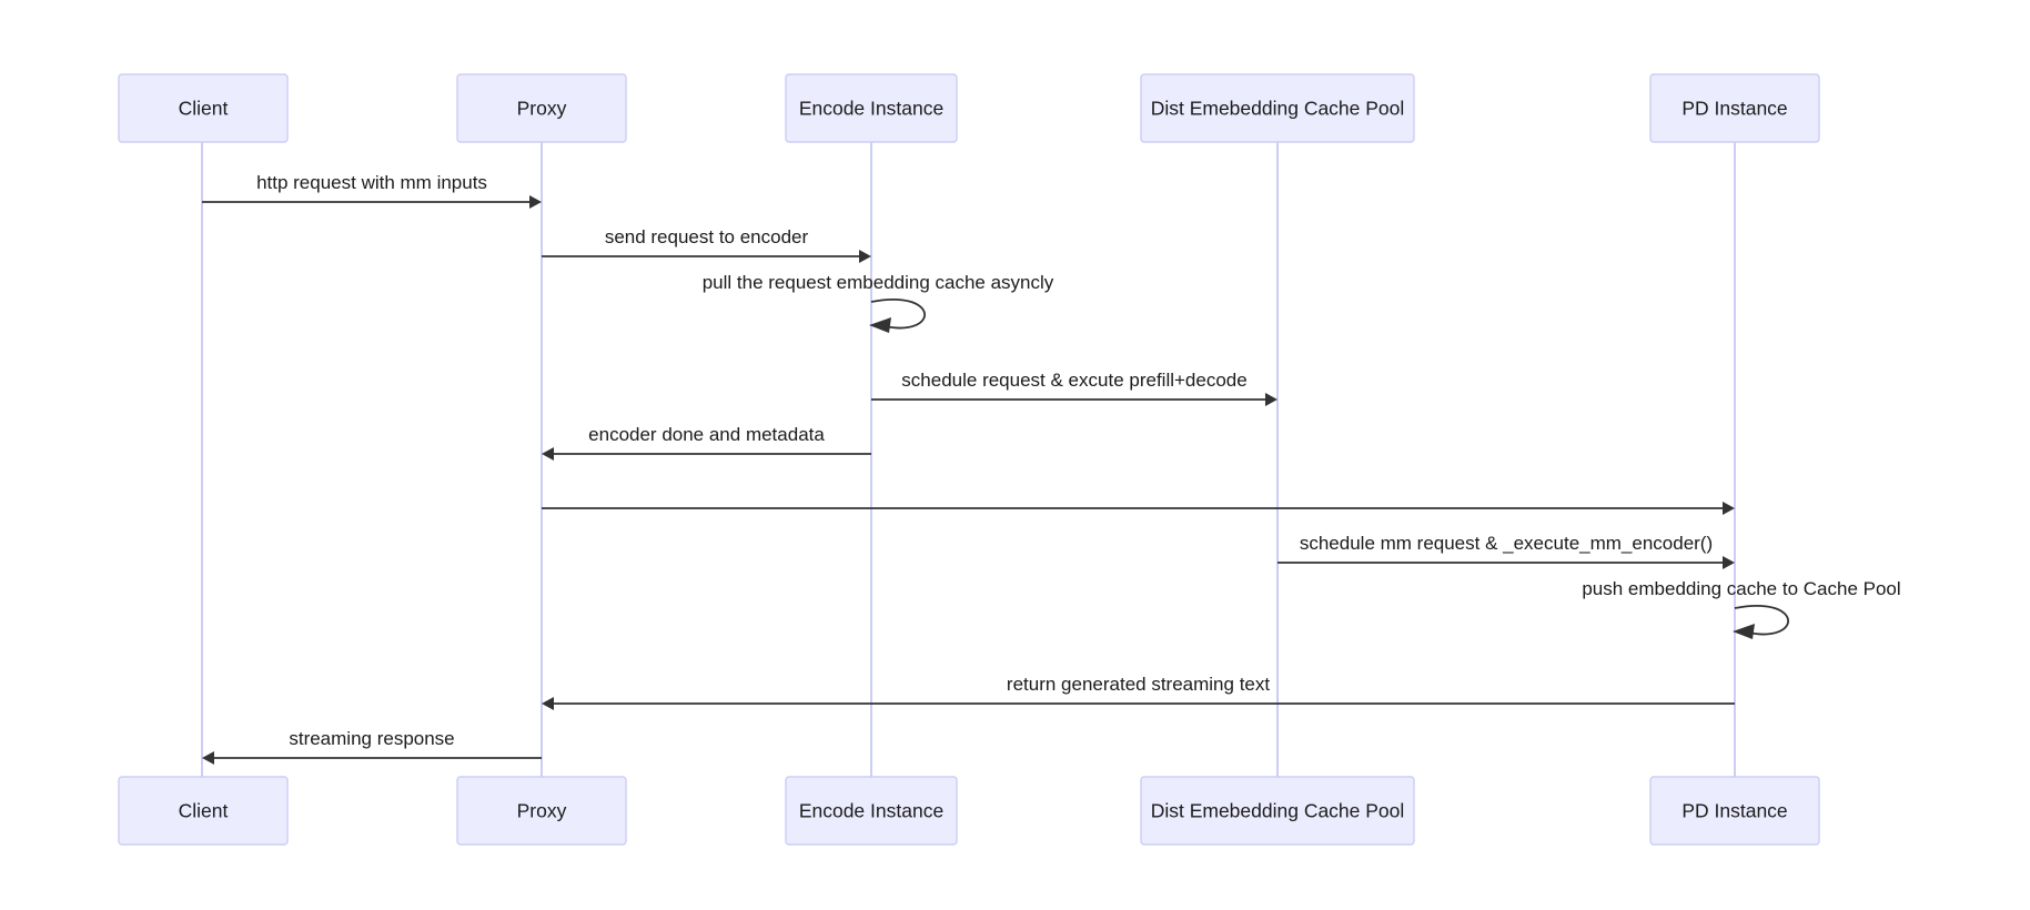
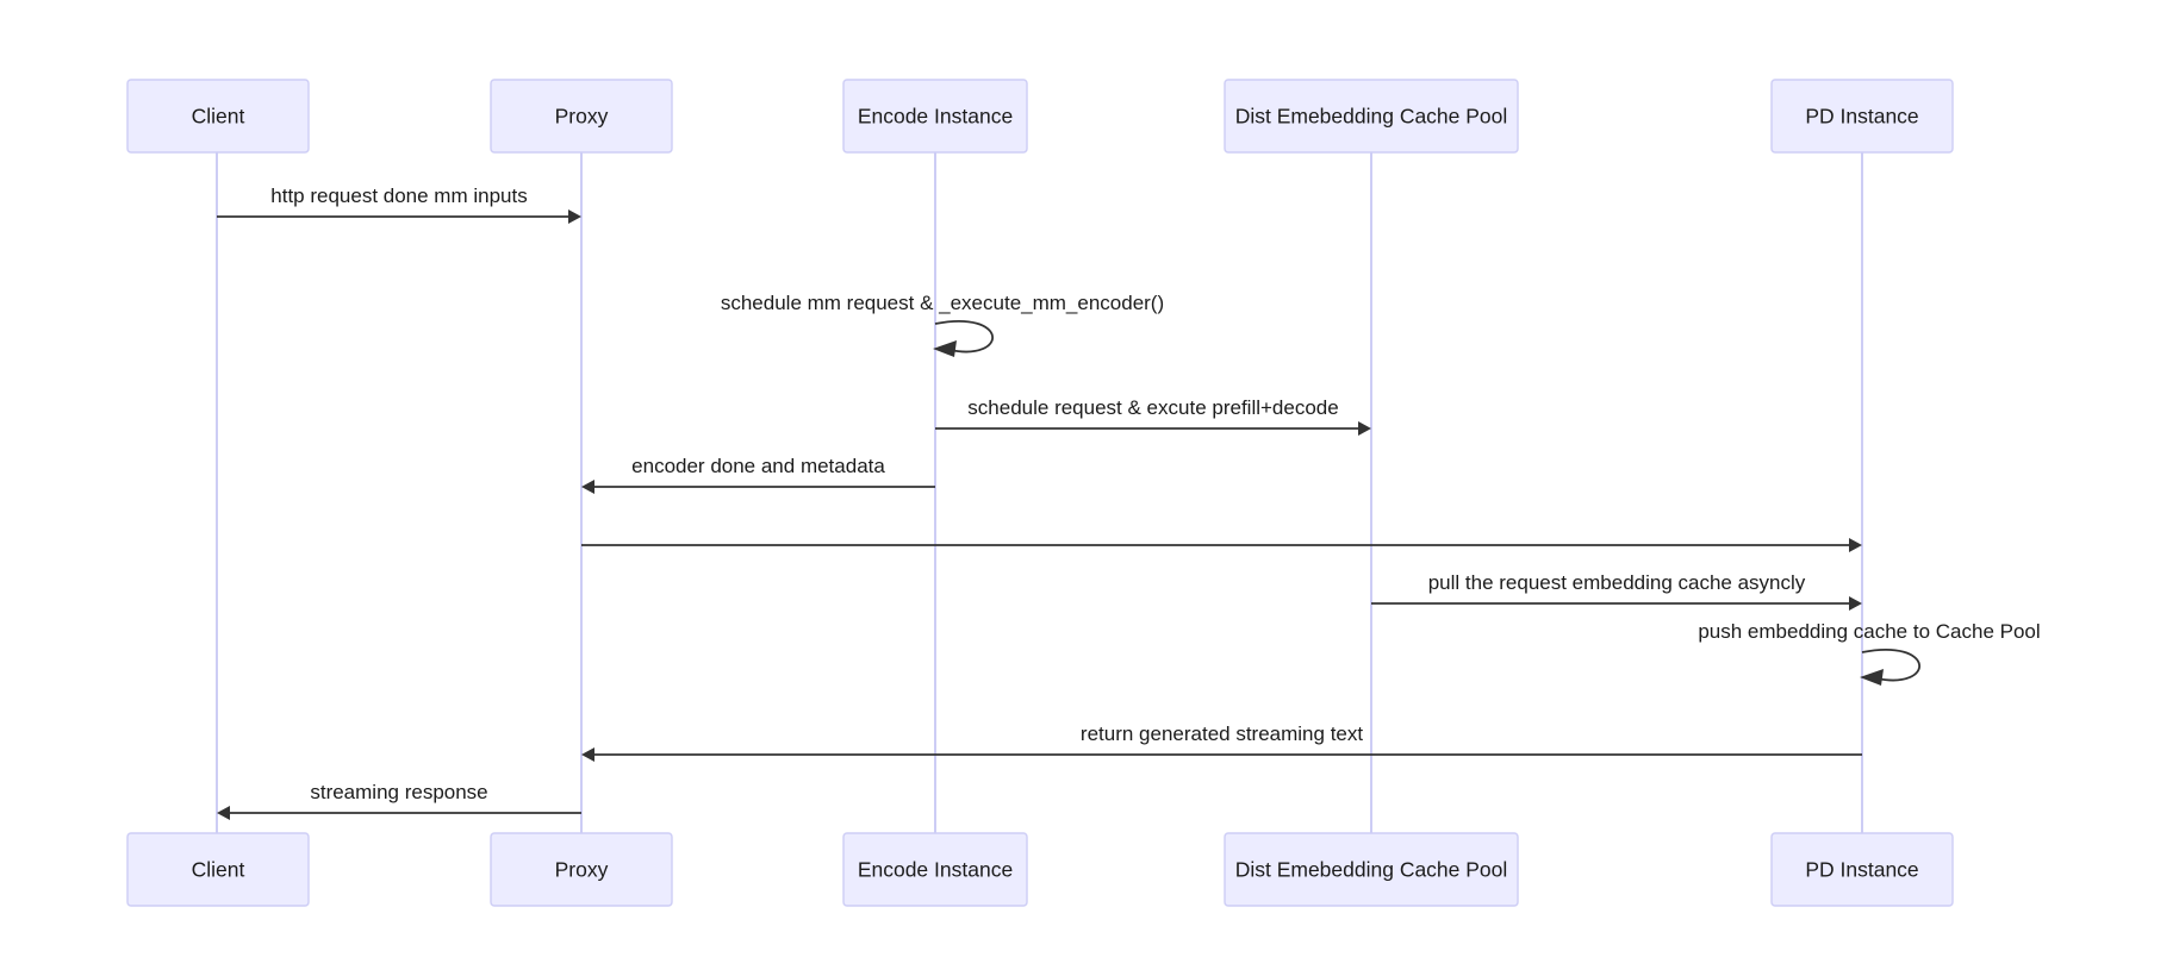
  Client
  Proxy
  Encode Instance
  Dist Emebedding Cache Pool
  PD Instance
  Client
  Proxy
  Encode Instance
  Dist Emebedding Cache Pool
  PD Instance
- http request with mm inputs
+ http request done mm inputs
- send request to encoder
- pull the request embedding cache asyncly
+ schedule mm request & _execute_mm_encoder()
  schedule request & excute prefill+decode
  encoder done and metadata
- schedule mm request & _execute_mm_encoder()
+ pull the request embedding cache asyncly
  push embedding cache to Cache Pool
  return generated streaming text
  streaming response
